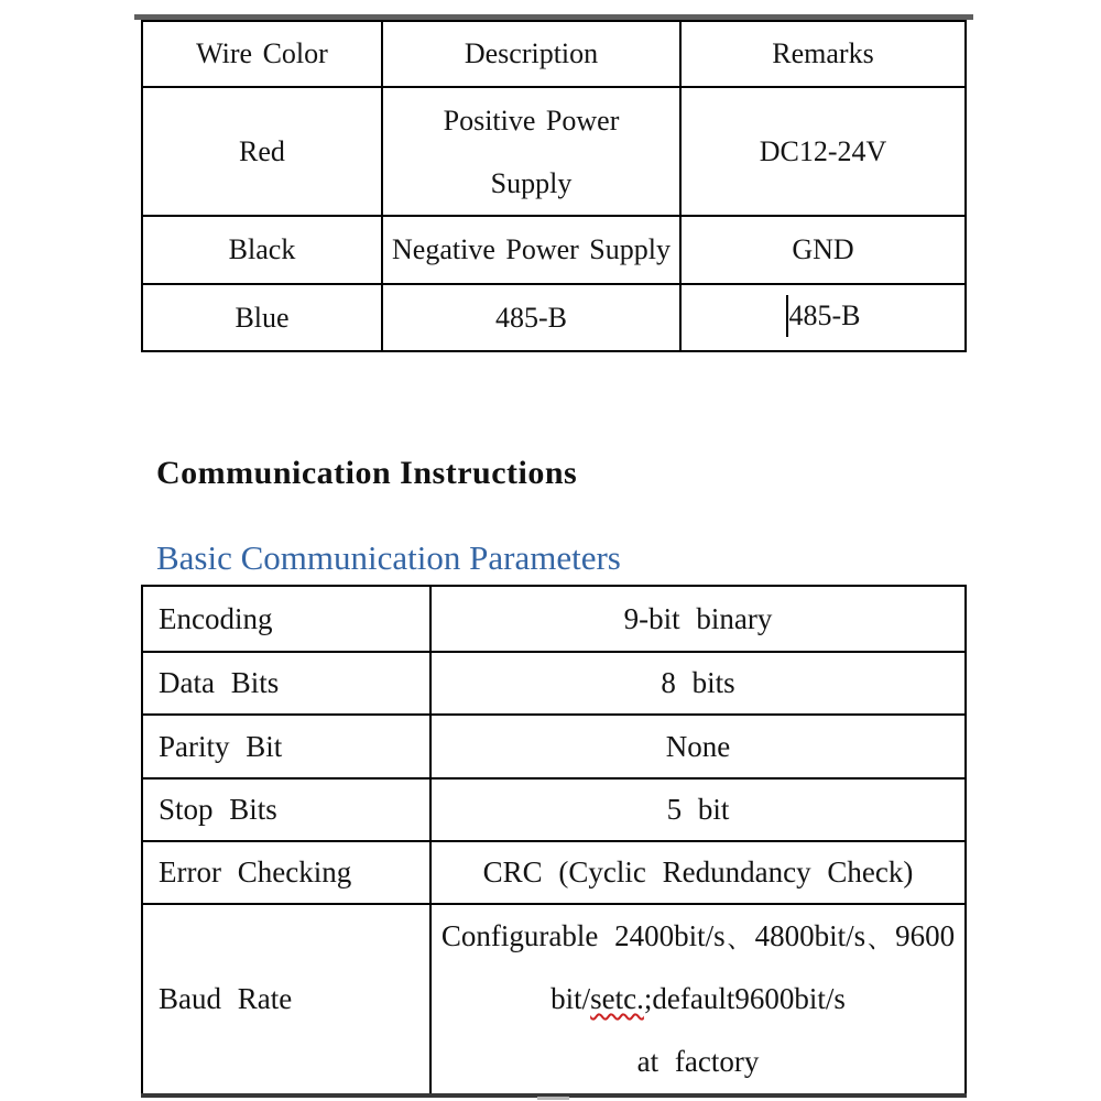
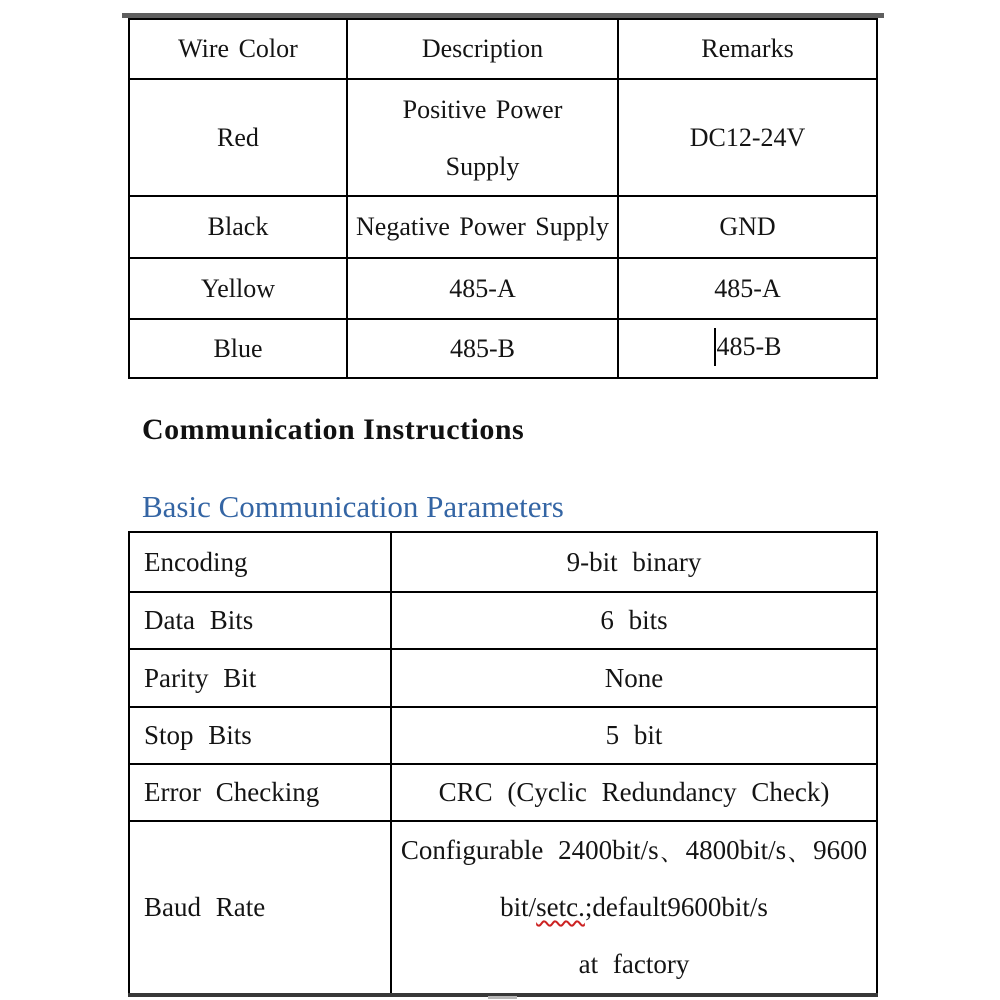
  Wire Color	Description	Remarks
  Red	Positive Power Supply	DC12-24V
  Black	Negative Power Supply	GND
+ Yellow	485-A	485-A
  Blue	485-B	485-B
  Communication Instructions
  Basic Communication Parameters
  Encoding	9-bit binary
- Data Bits	8 bits
+ Data Bits	6 bits
  Parity Bit	None
  Stop Bits	5 bit
  Error Checking	CRC (Cyclic Redundancy Check)
  Baud Rate	Configurable 2400bit/s、4800bit/s、9600 bit/setc.;default9600bit/s at factory
